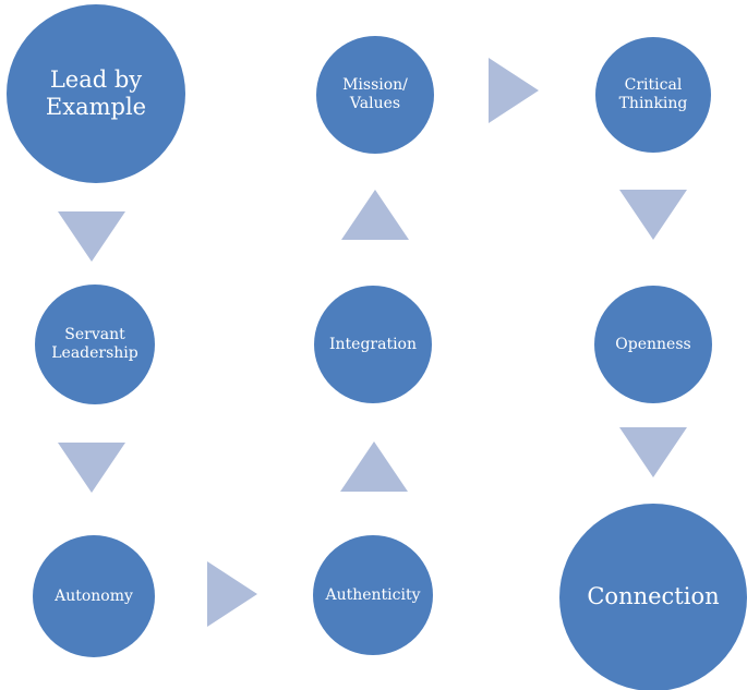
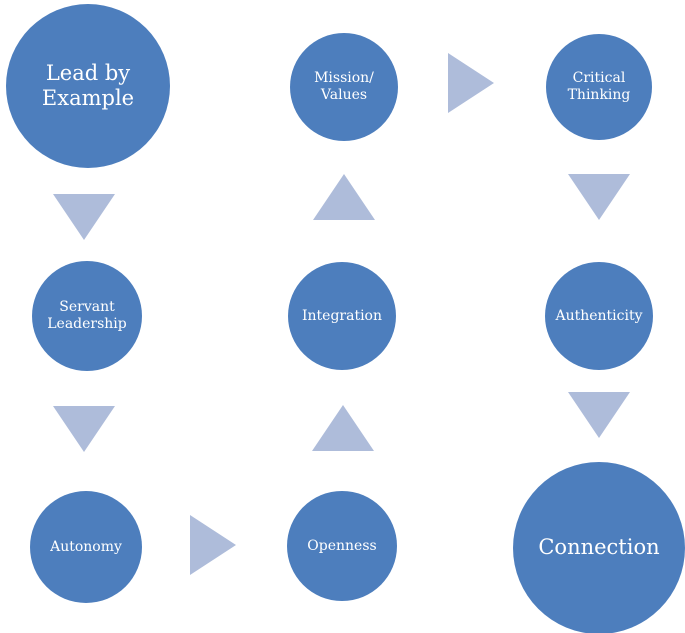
  Lead by
  Example
  Servant
  Leadership
  Autonomy
- Authenticity
+ Openness
  Integration
  Mission/
  Values
  Critical
  Thinking
- Openness
+ Authenticity
  Connection
